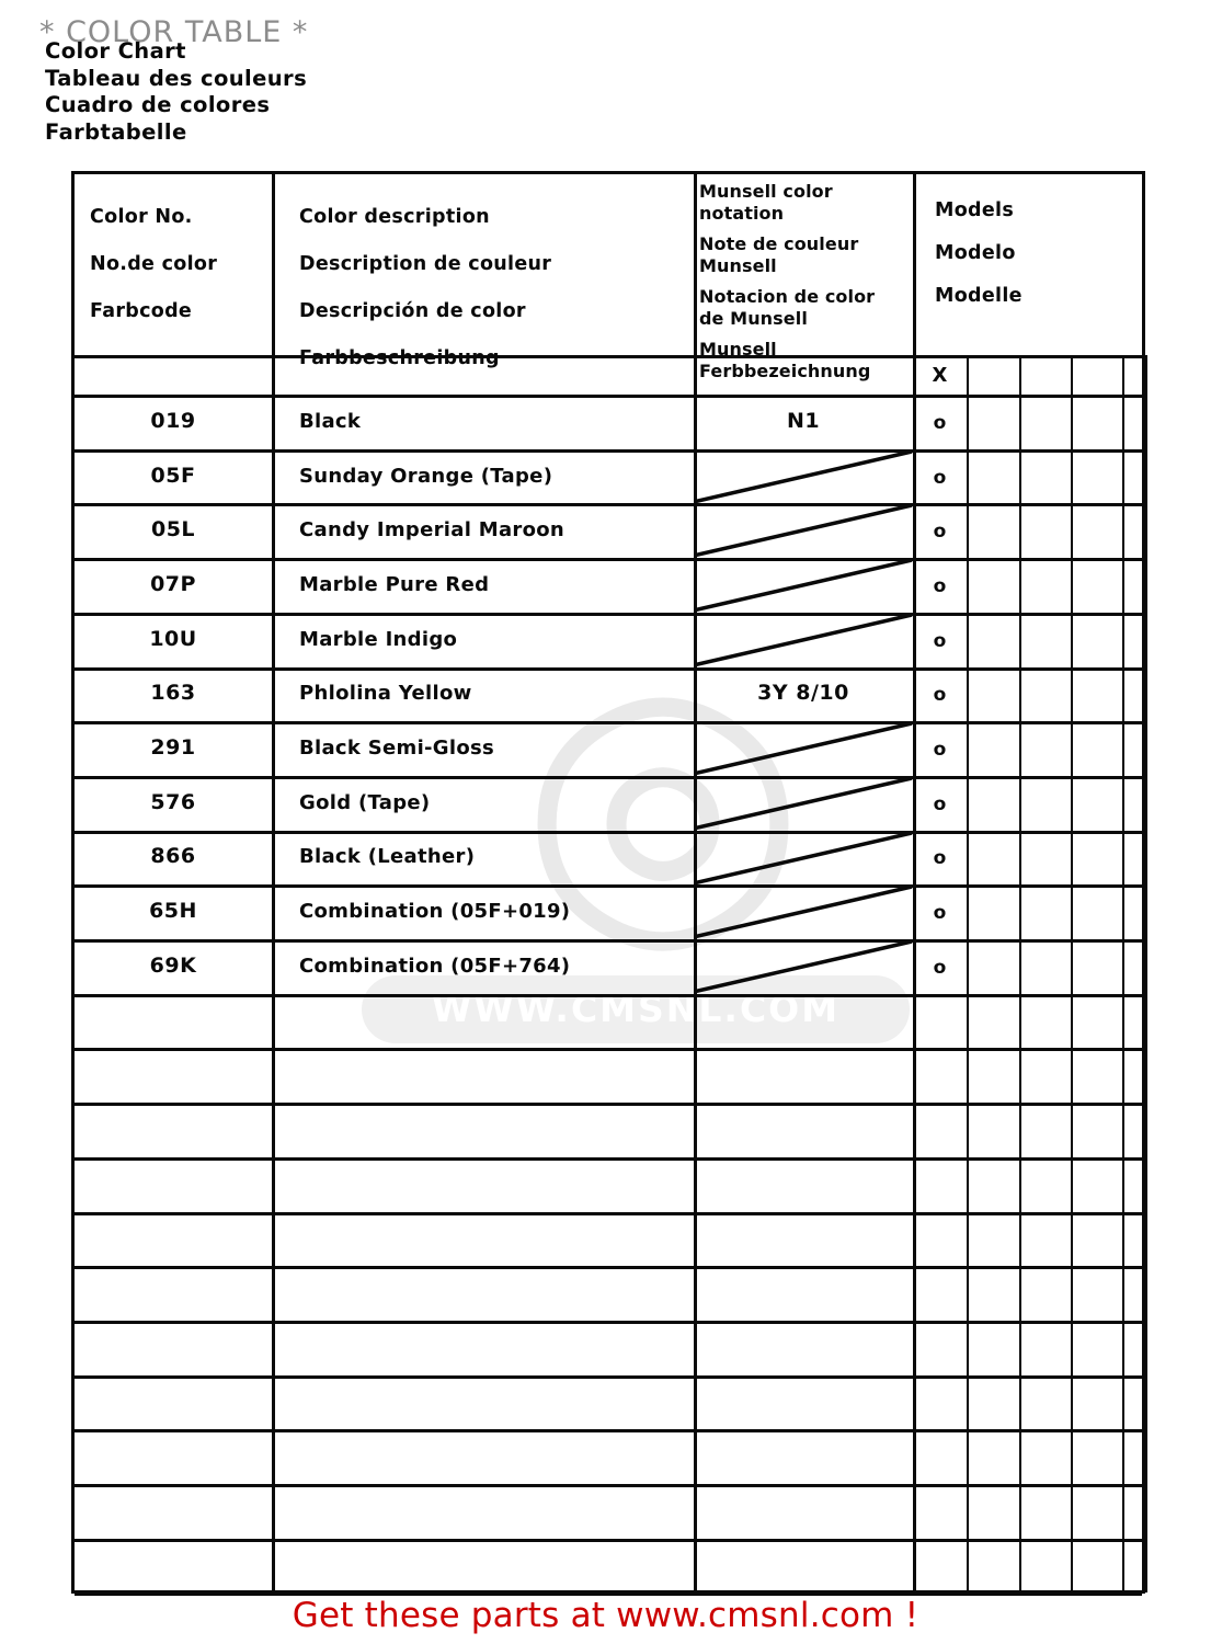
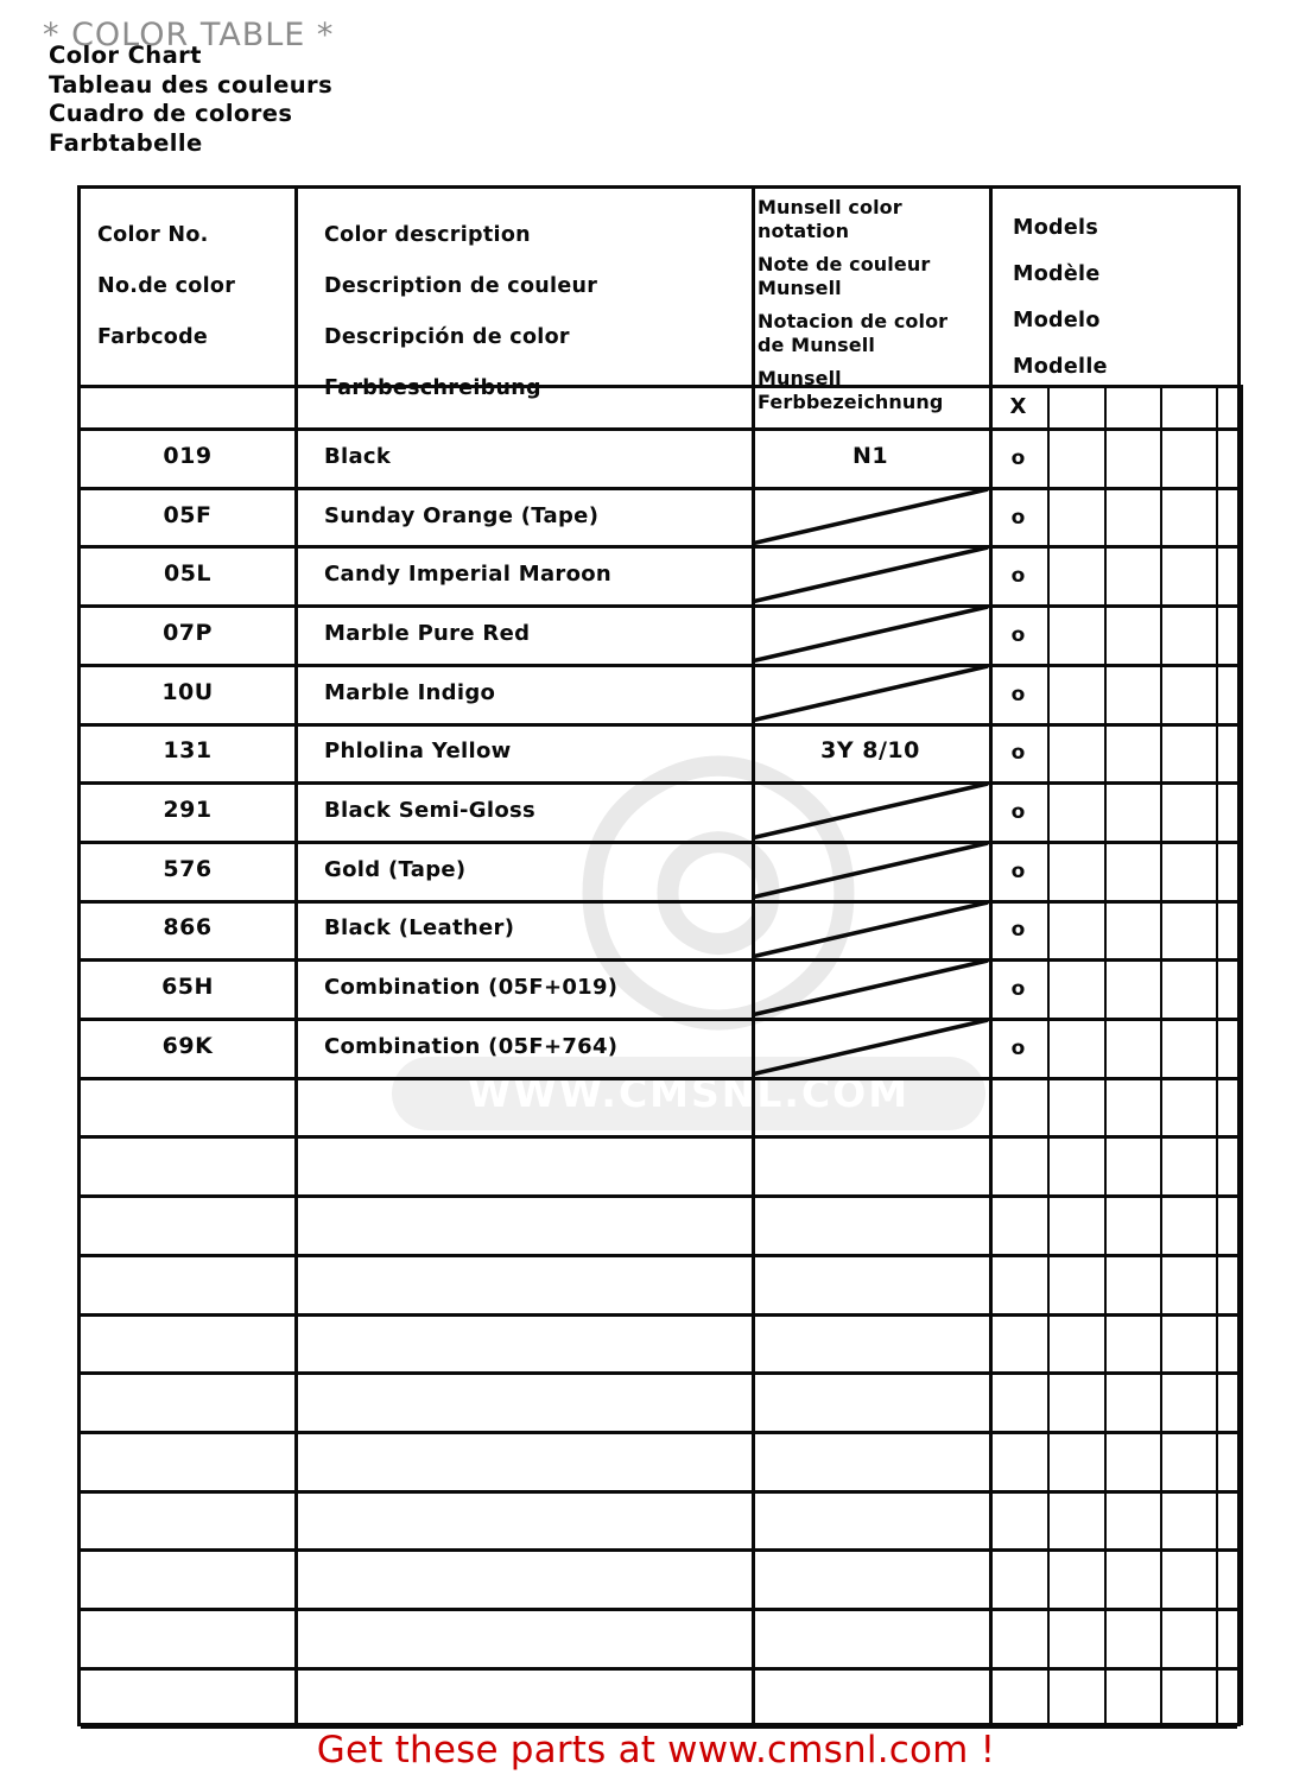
  ◎
  WWW.CMSNL.COM
  * COLOR TABLE *
  Color Chart
  Tableau des couleurs
  Cuadro de colores
  Farbtabelle
  Color No.
  No.de color
  Farbcode
  Color description
  Description de couleur
  Descripción de color
  Farbbeschreibung
  Munsell color
  notation
  Note de couleur
  Munsell
  Notacion de color
  de Munsell
  Munsell
  Ferbbezeichnung
  Models
+ Modèle
  Modelo
  Modelle
  X
  019
  Black
  N1
  o
  05F
  Sunday Orange (Tape)
  o
  05L
  Candy Imperial Maroon
  o
  07P
  Marble Pure Red
  o
  10U
  Marble Indigo
  o
- 163
+ 131
  Phlolina Yellow
  3Y 8/10
  o
  291
  Black Semi-Gloss
  o
  576
  Gold (Tape)
  o
  866
  Black (Leather)
  o
  65H
  Combination (05F+019)
  o
  69K
  Combination (05F+764)
  o
  Get these parts at www.cmsnl.com !
